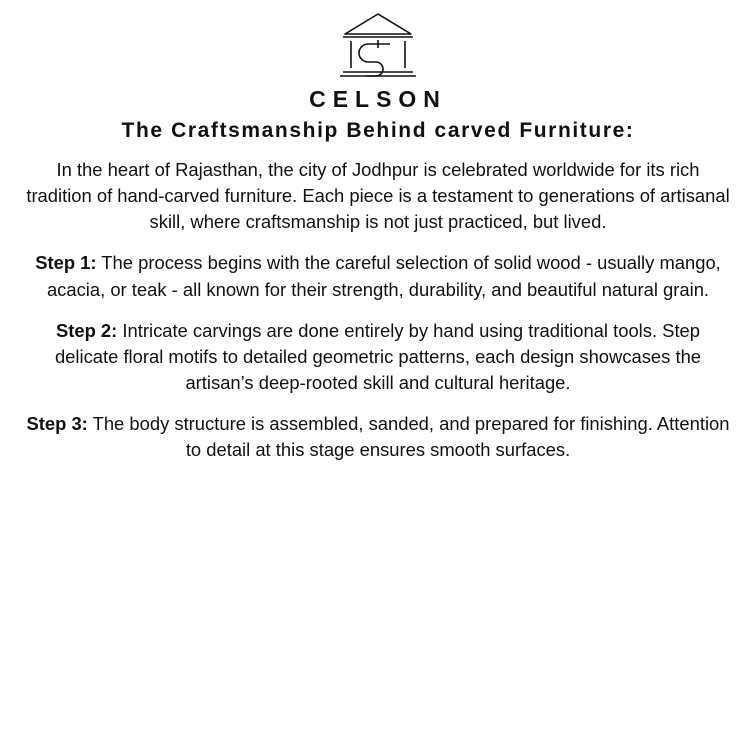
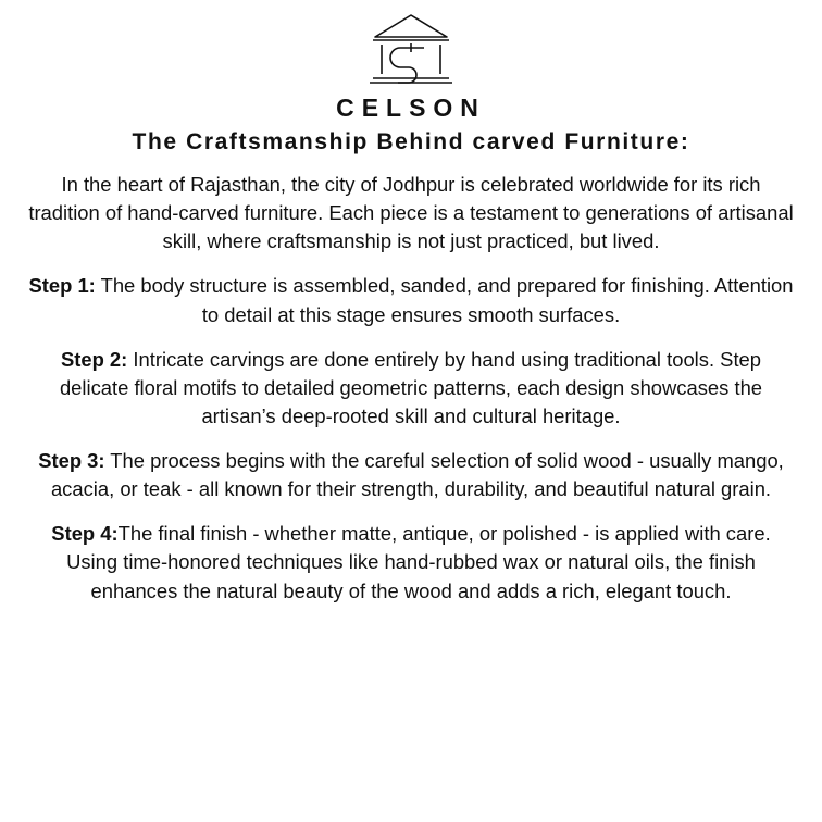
  CELSON
  The Craftsmanship Behind carved Furniture:
  In the heart of Rajasthan, the city of Jodhpur is celebrated worldwide for its rich tradition of hand-carved furniture. Each piece is a testament to generations of artisanal skill, where craftsmanship is not just practiced, but lived.
- Step 1: The process begins with the careful selection of solid wood - usually mango, acacia, or teak - all known for their strength, durability, and beautiful natural grain.
+ Step 1: The body structure is assembled, sanded, and prepared for finishing. Attention to detail at this stage ensures smooth surfaces.
  Step 2: Intricate carvings are done entirely by hand using traditional tools. Step delicate floral motifs to detailed geometric patterns, each design showcases the artisan’s deep-rooted skill and cultural heritage.
- Step 3: The body structure is assembled, sanded, and prepared for finishing. Attention to detail at this stage ensures smooth surfaces.
+ Step 3: The process begins with the careful selection of solid wood - usually mango, acacia, or teak - all known for their strength, durability, and beautiful natural grain.
+ Step 4:The final finish - whether matte, antique, or polished - is applied with care. Using time-honored techniques like hand-rubbed wax or natural oils, the finish enhances the natural beauty of the wood and adds a rich, elegant touch.
